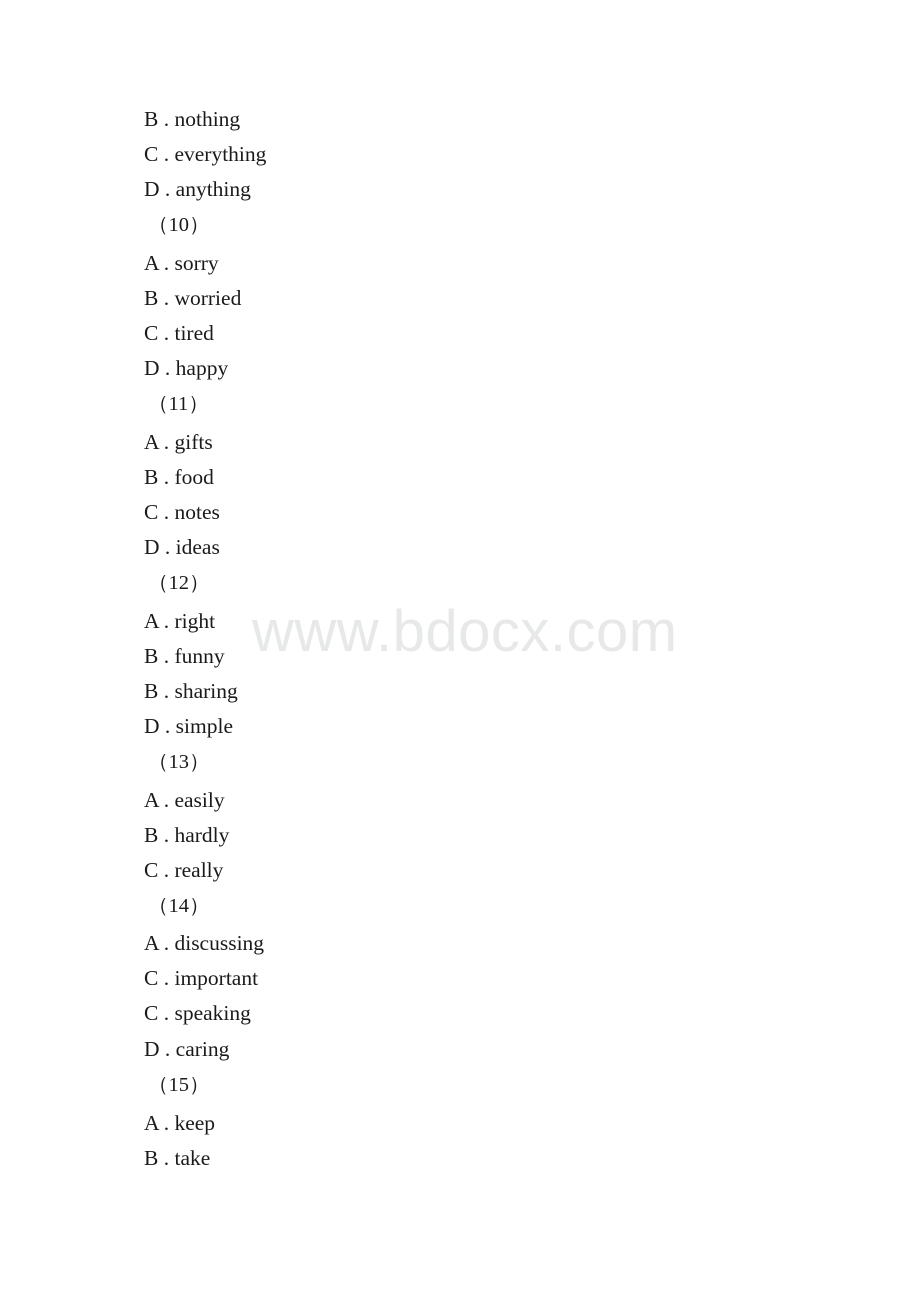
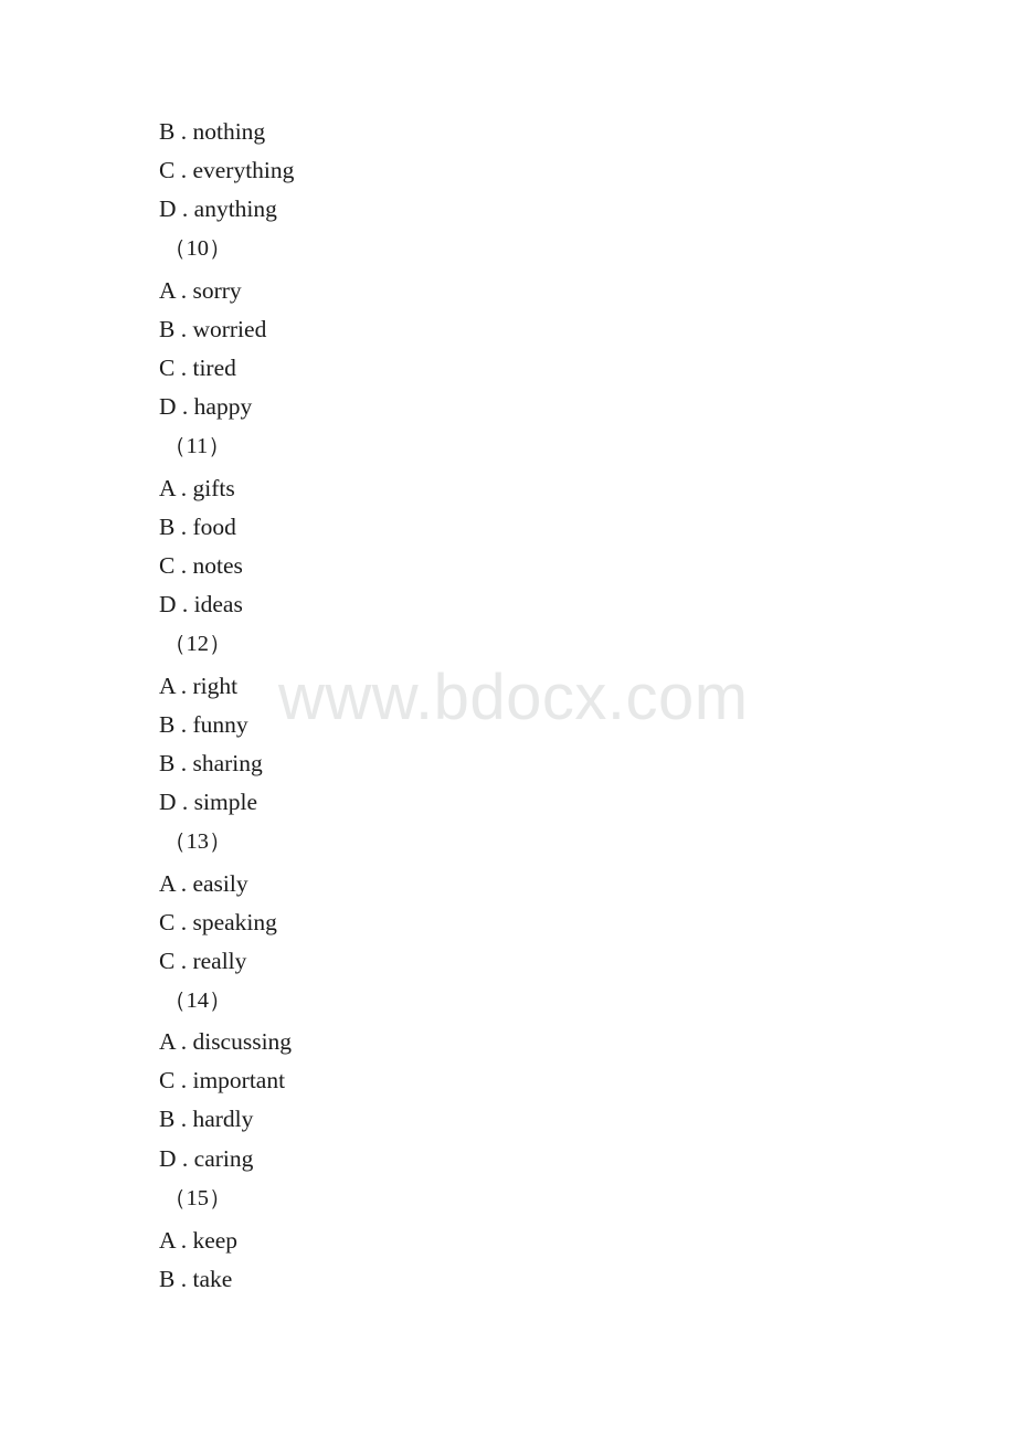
  www.bdocx.com
  B . nothing
  C . everything
  D . anything
  （10）
  A . sorry
  B . worried
  C . tired
  D . happy
  （11）
  A . gifts
  B . food
  C . notes
  D . ideas
  （12）
  A . right
  B . funny
  B . sharing
  D . simple
  （13）
  A . easily
- B . hardly
+ C . speaking
  C . really
  （14）
  A . discussing
  C . important
- C . speaking
+ B . hardly
  D . caring
  （15）
  A . keep
  B . take
